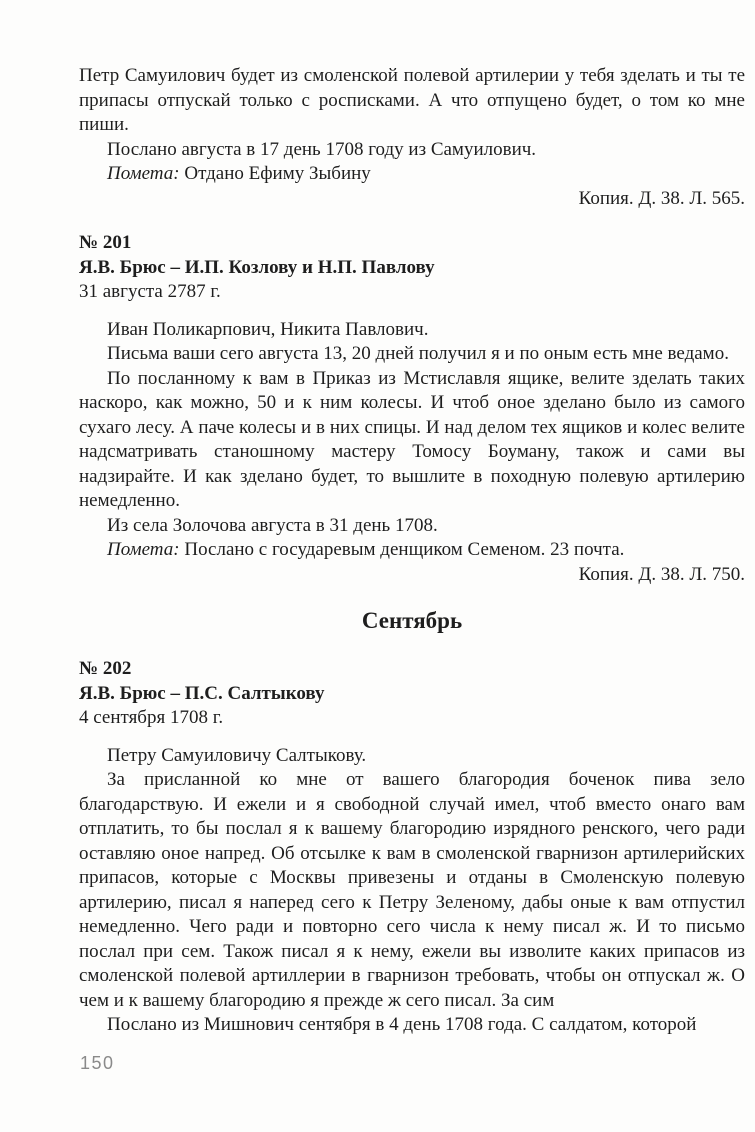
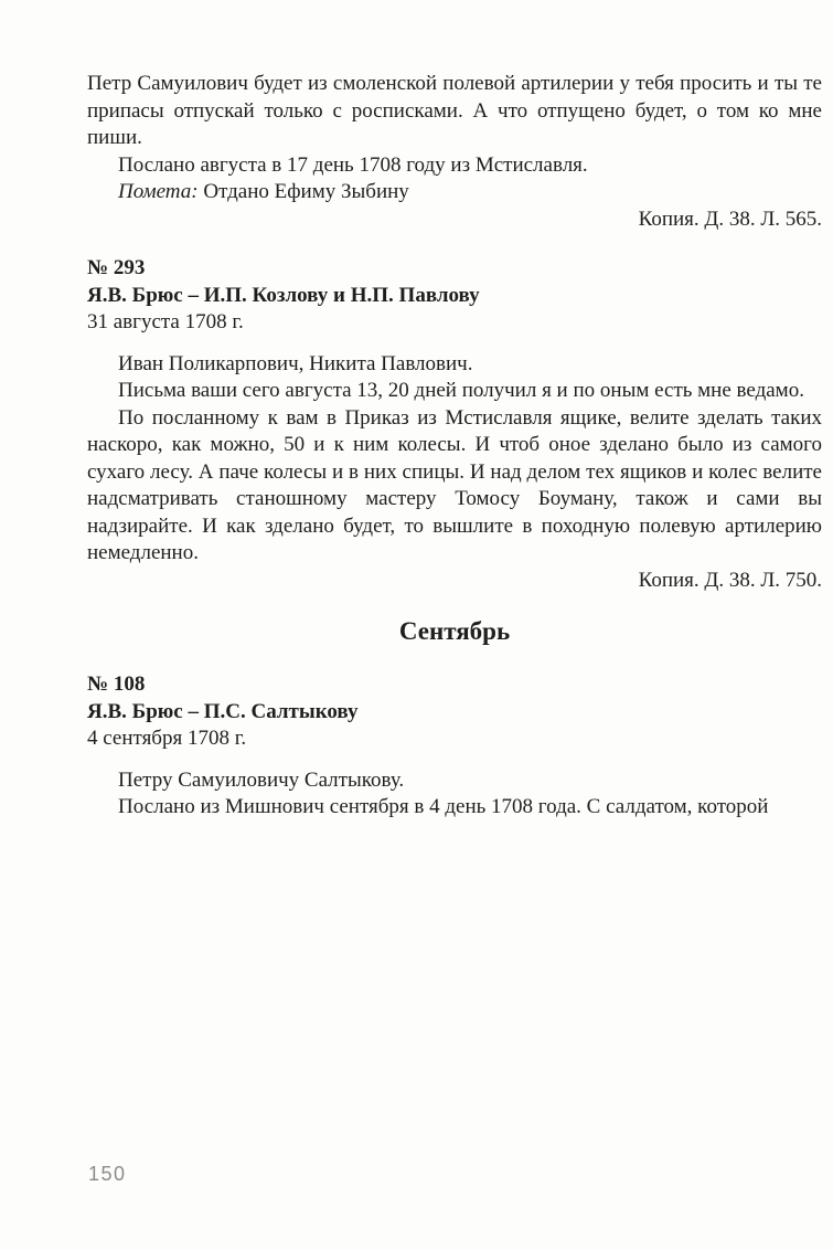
- Петр Самуилович будет из смоленской полевой артилерии у тебя зделать и ты те припасы отпускай только с росписками. А что отпущено будет, о том ко мне пиши.
+ Петр Самуилович будет из смоленской полевой артилерии у тебя просить и ты те припасы отпускай только с росписками. А что отпущено будет, о том ко мне пиши.
- Послано августа в 17 день 1708 году из Самуилович.
+ Послано августа в 17 день 1708 году из Мстиславля.
  Помета: Отдано Ефиму Зыбину
  Копия. Д. 38. Л. 565.
- № 201
+ № 293
  Я.В. Брюс – И.П. Козлову и Н.П. Павлову
- 31 августа 2787 г.
+ 31 августа 1708 г.
  Иван Поликарпович, Никита Павлович.
  Письма ваши сего августа 13, 20 дней получил я и по оным есть мне ведамо.
  По посланному к вам в Приказ из Мстиславля ящике, велите зделать таких наскоро, как можно, 50 и к ним колесы. И чтоб оное зделано было из самого сухаго лесу. А паче колесы и в них спицы. И над делом тех ящиков и колес велите надсматривать станошному мастеру Томосу Боуману, також и сами вы надзирайте. И как зделано будет, то вышлите в походную полевую артилерию немедленно.
- Из села Золочова августа в 31 день 1708.
- Помета: Послано с государевым денщиком Семеном. 23 почта.
  Копия. Д. 38. Л. 750.
  Сентябрь
- № 202
+ № 108
  Я.В. Брюс – П.С. Салтыкову
  4 сентября 1708 г.
  Петру Самуиловичу Салтыкову.
- За присланной ко мне от вашего благородия боченок пива зело благодарствую. И ежели и я свободной случай имел, чтоб вместо онаго вам отплатить, то бы послал я к вашему благородию изрядного ренского, чего ради оставляю оное напред. Об отсылке к вам в смоленской гварнизон артилерийских припасов, которые с Москвы привезены и отданы в Смоленскую полевую артилерию, писал я наперед сего к Петру Зеленому, дабы оные к вам отпустил немедленно. Чего ради и повторно сего числа к нему писал ж. И то письмо послал при сем. Також писал я к нему, ежели вы изволите каких припасов из смоленской полевой артиллерии в гварнизон требовать, чтобы он отпускал ж. О чем и к вашему благородию я прежде ж сего писал. За сим
  Послано из Мишнович сентября в 4 день 1708 года. С салдатом, которой
  150
